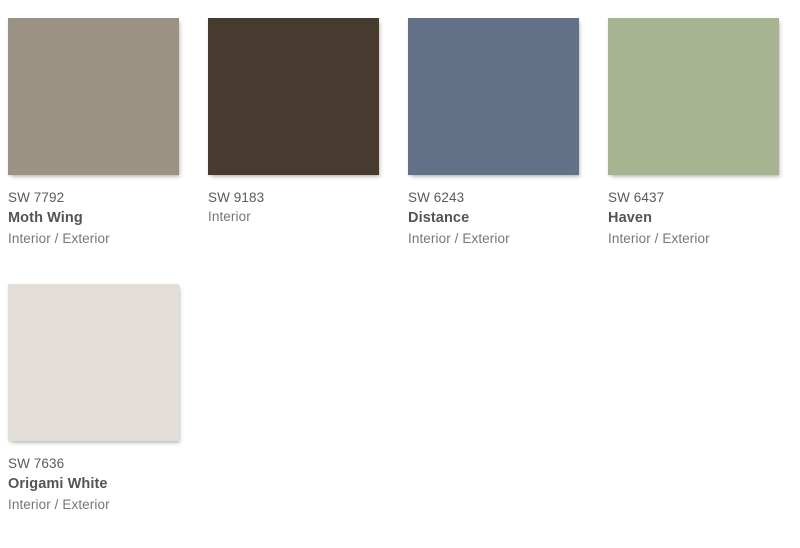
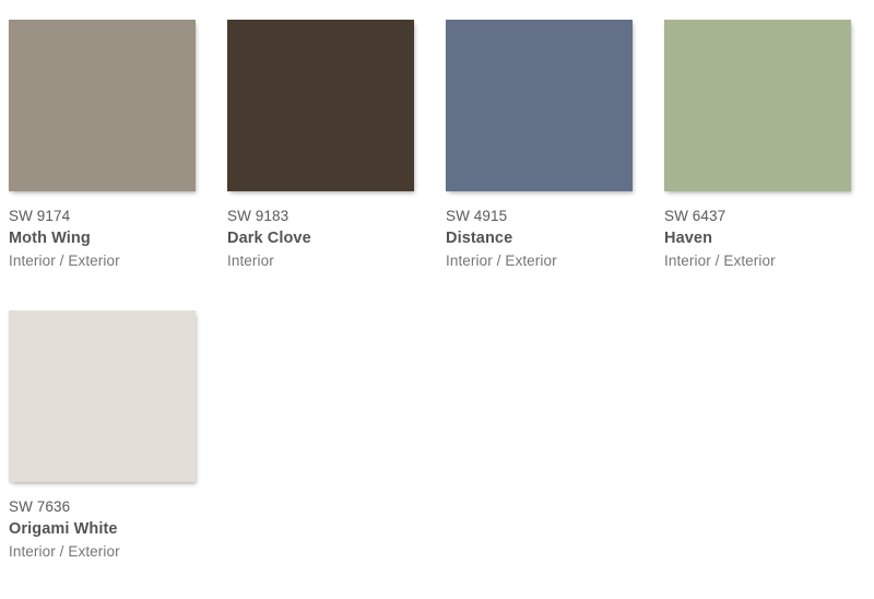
- SW 7792
+ SW 9174
  Moth Wing
  Interior / Exterior
  SW 9183
+ Dark Clove
  Interior
- SW 6243
+ SW 4915
  Distance
  Interior / Exterior
  SW 6437
  Haven
  Interior / Exterior
  SW 7636
  Origami White
  Interior / Exterior
